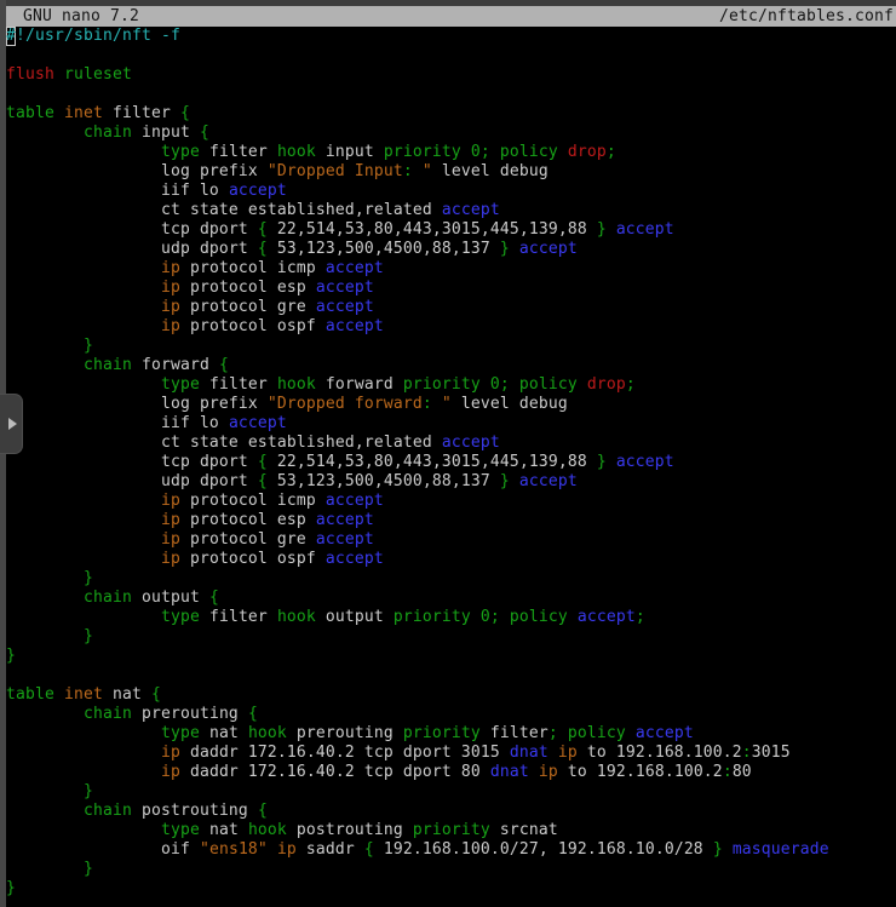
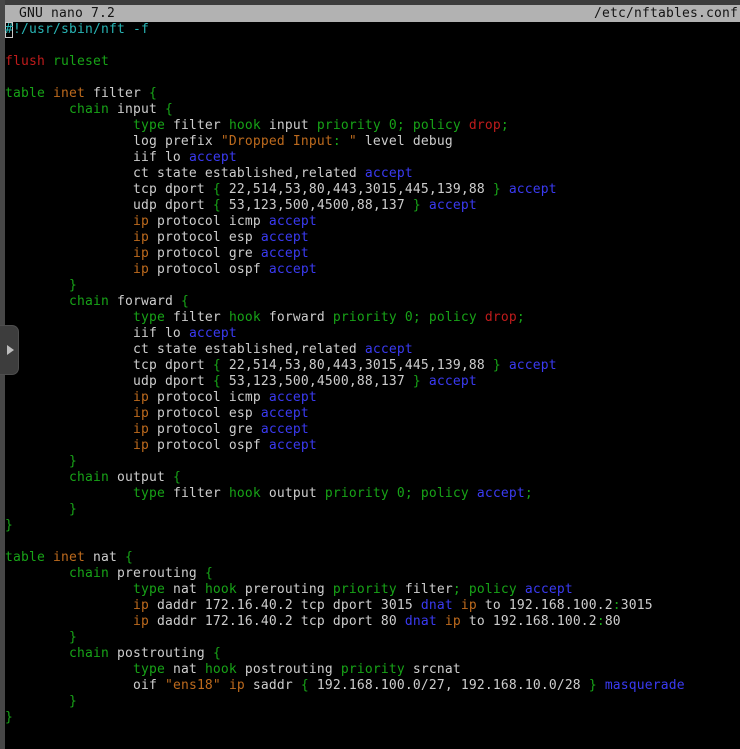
  GNU nano 7.2
  /etc/nftables.conf
  #!/usr/sbin/nft -f
  flush ruleset
  table inet filter {
  chain input {
  type filter hook input priority 0; policy drop;
  log prefix "Dropped Input: " level debug
  iif lo accept
  ct state established,related accept
  tcp dport { 22,514,53,80,443,3015,445,139,88 } accept
  udp dport { 53,123,500,4500,88,137 } accept
  ip protocol icmp accept
  ip protocol esp accept
  ip protocol gre accept
  ip protocol ospf accept
  }
  chain forward {
  type filter hook forward priority 0; policy drop;
- log prefix "Dropped forward: " level debug
  iif lo accept
  ct state established,related accept
  tcp dport { 22,514,53,80,443,3015,445,139,88 } accept
  udp dport { 53,123,500,4500,88,137 } accept
  ip protocol icmp accept
  ip protocol esp accept
  ip protocol gre accept
  ip protocol ospf accept
  }
  chain output {
  type filter hook output priority 0; policy accept;
  }
  }
  table inet nat {
  chain prerouting {
  type nat hook prerouting priority filter; policy accept
  ip daddr 172.16.40.2 tcp dport 3015 dnat ip to 192.168.100.2:3015
  ip daddr 172.16.40.2 tcp dport 80 dnat ip to 192.168.100.2:80
  }
  chain postrouting {
  type nat hook postrouting priority srcnat
  oif "ens18" ip saddr { 192.168.100.0/27, 192.168.10.0/28 } masquerade
  }
  }
